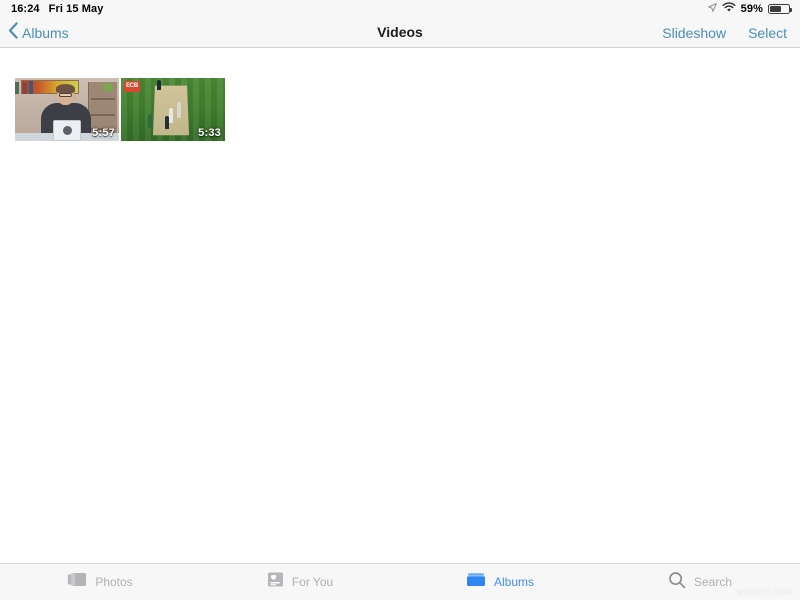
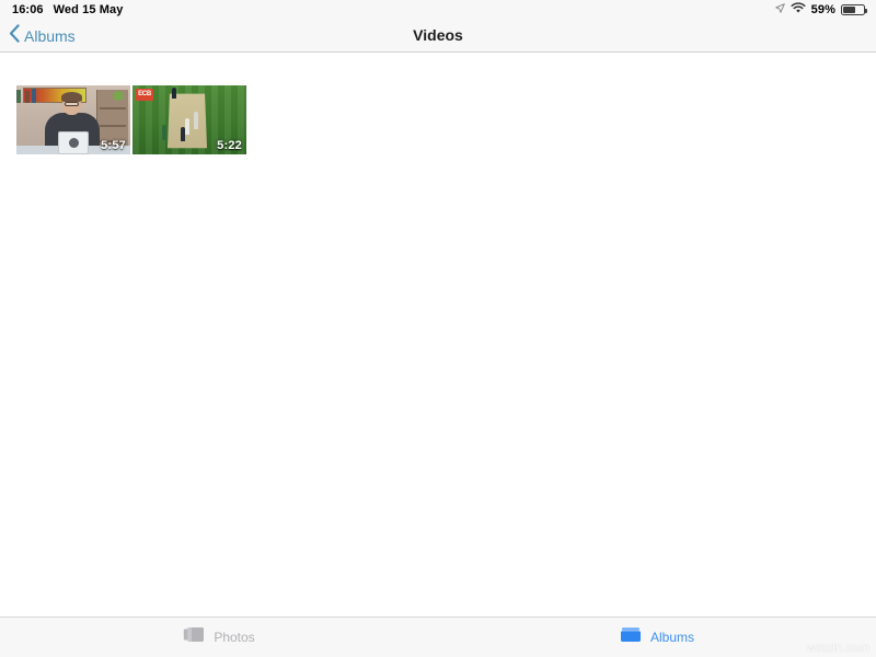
- 16:24
+ 16:06
- Fri 15 May
+ Wed 15 May
  59%
  Albums
  Videos
- Slideshow
- Select
  5:57
- 5:33
+ 5:22
  Photos
- For You
  Albums
- Search
  wsxdn.com
